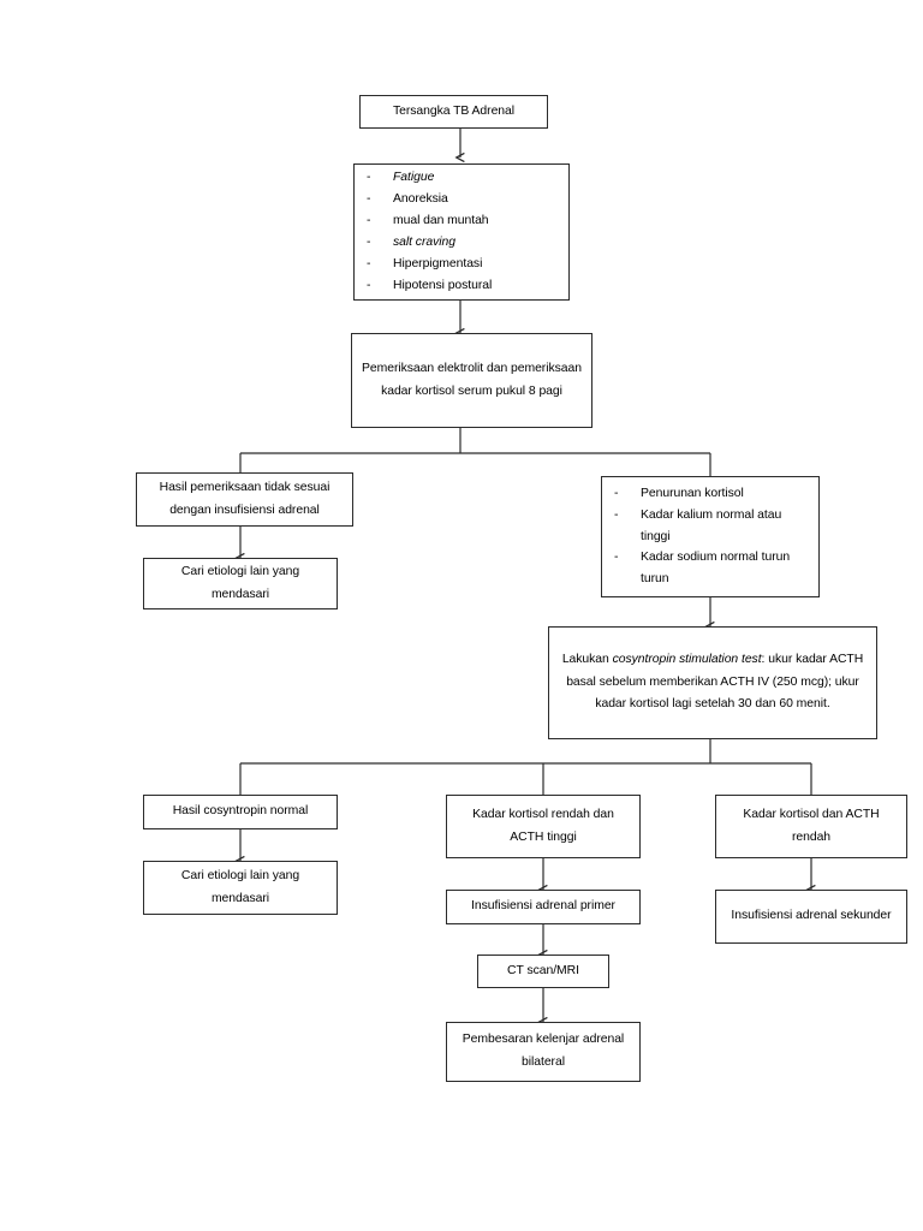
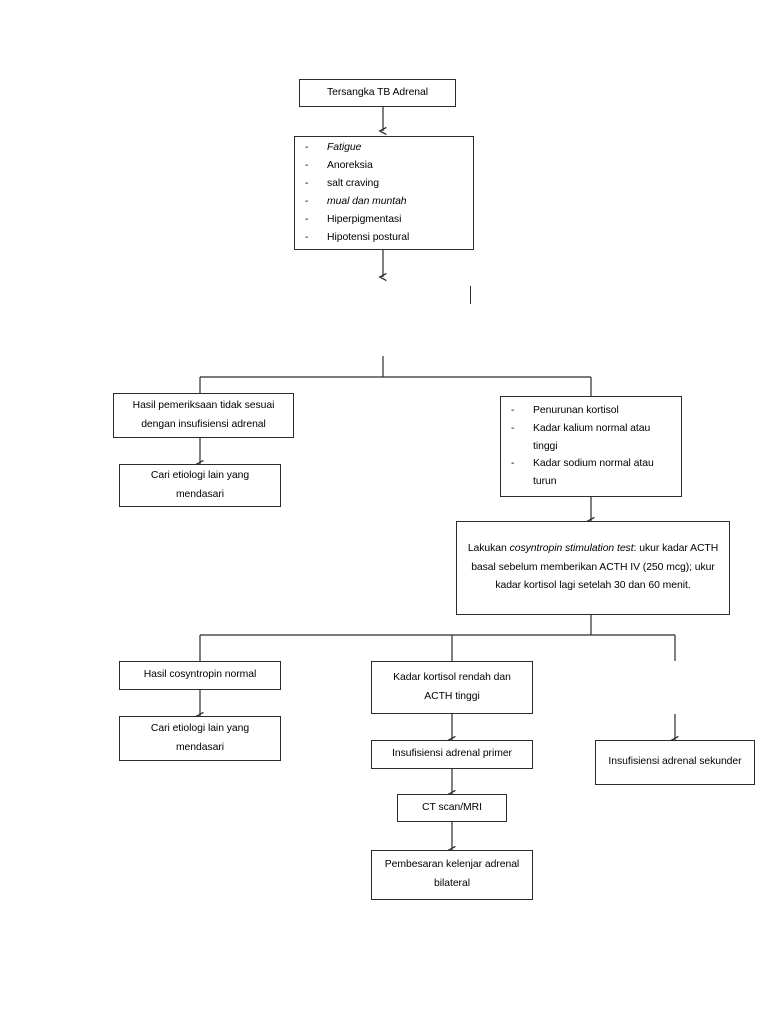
  Tersangka TB Adrenal
  -
  Fatigue
  -
  Anoreksia
  -
- mual dan muntah
+ salt craving
  -
- salt craving
+ mual dan muntah
  -
  Hiperpigmentasi
  -
  Hipotensi postural
- Pemeriksaan elektrolit dan pemeriksaan kadar kortisol serum pukul 8 pagi
  Hasil pemeriksaan tidak sesuai dengan insufisiensi adrenal
  Cari etiologi lain yang mendasari
  -
  Penurunan kortisol
  -
  Kadar kalium normal atau tinggi
  -
- Kadar sodium normal turun turun
+ Kadar sodium normal atau turun
  Lakukan cosyntropin stimulation test: ukur kadar ACTH basal sebelum memberikan ACTH IV (250 mcg); ukur kadar kortisol lagi setelah 30 dan 60 menit.
  Hasil cosyntropin normal
  Cari etiologi lain yang mendasari
  Kadar kortisol rendah dan ACTH tinggi
  Insufisiensi adrenal primer
  CT scan/MRI
  Pembesaran kelenjar adrenal bilateral
- Kadar kortisol dan ACTH rendah
  Insufisiensi adrenal sekunder
